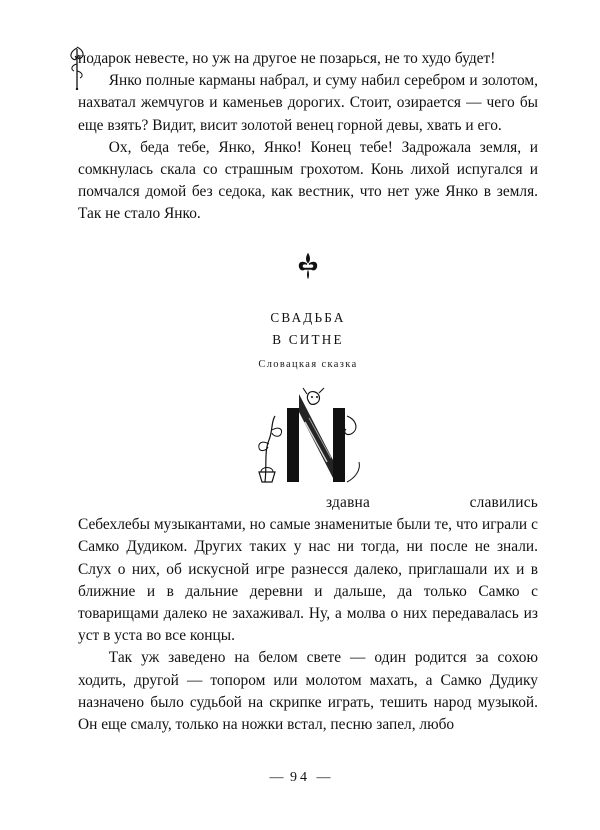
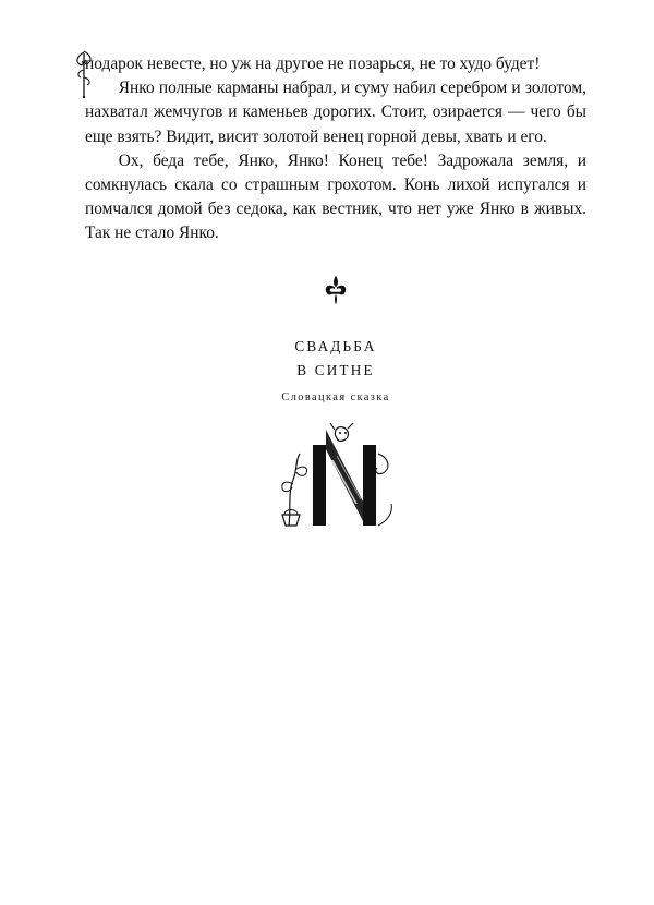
  подарок невесте, но уж на другое не позарься, не то худо будет!
  Янко полные карманы набрал, и суму набил серебром и золотом, нахватал жемчугов и каменьев дорогих. Стоит, озирается — чего бы еще взять? Видит, висит золотой венец горной девы, хвать и его.
- Ох, беда тебе, Янко, Янко! Конец тебе! Задрожала земля, и сомкнулась скала со страшным грохотом. Конь лихой испугался и помчался домой без седока, как вестник, что нет уже Янко в земля. Так не стало Янко.
+ Ох, беда тебе, Янко, Янко! Конец тебе! Задрожала земля, и сомкнулась скала со страшным грохотом. Конь лихой испугался и помчался домой без седока, как вестник, что нет уже Янко в живых. Так не стало Янко.
  СВАДЬБА
  В СИТНЕ
  Словацкая сказка
- здавна славились
- Себехлебы музыкантами, но самые знаменитые были те, что играли с Самко Дудиком. Других таких у нас ни тогда, ни после не знали. Слух о них, об искусной игре разнесся далеко, приглашали их и в ближние и в дальние деревни и дальше, да только Самко с товарищами далеко не захаживал. Ну, а молва о них передавалась из уст в уста во все концы.
- Так уж заведено на белом свете — один родится за сохою ходить, другой — топором или молотом махать, а Самко Дудику назначено было судьбой на скрипке играть, тешить народ музыкой. Он еще смалу, только на ножки встал, песню запел, любо
- — 94 —
